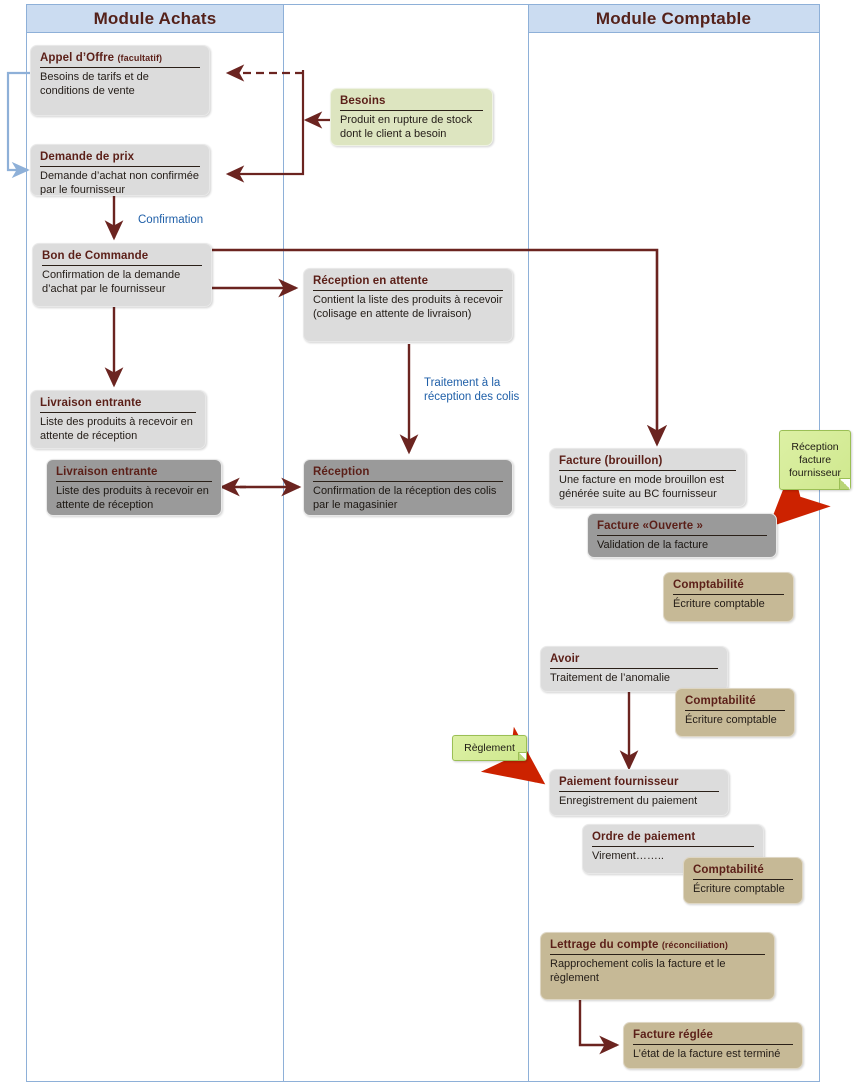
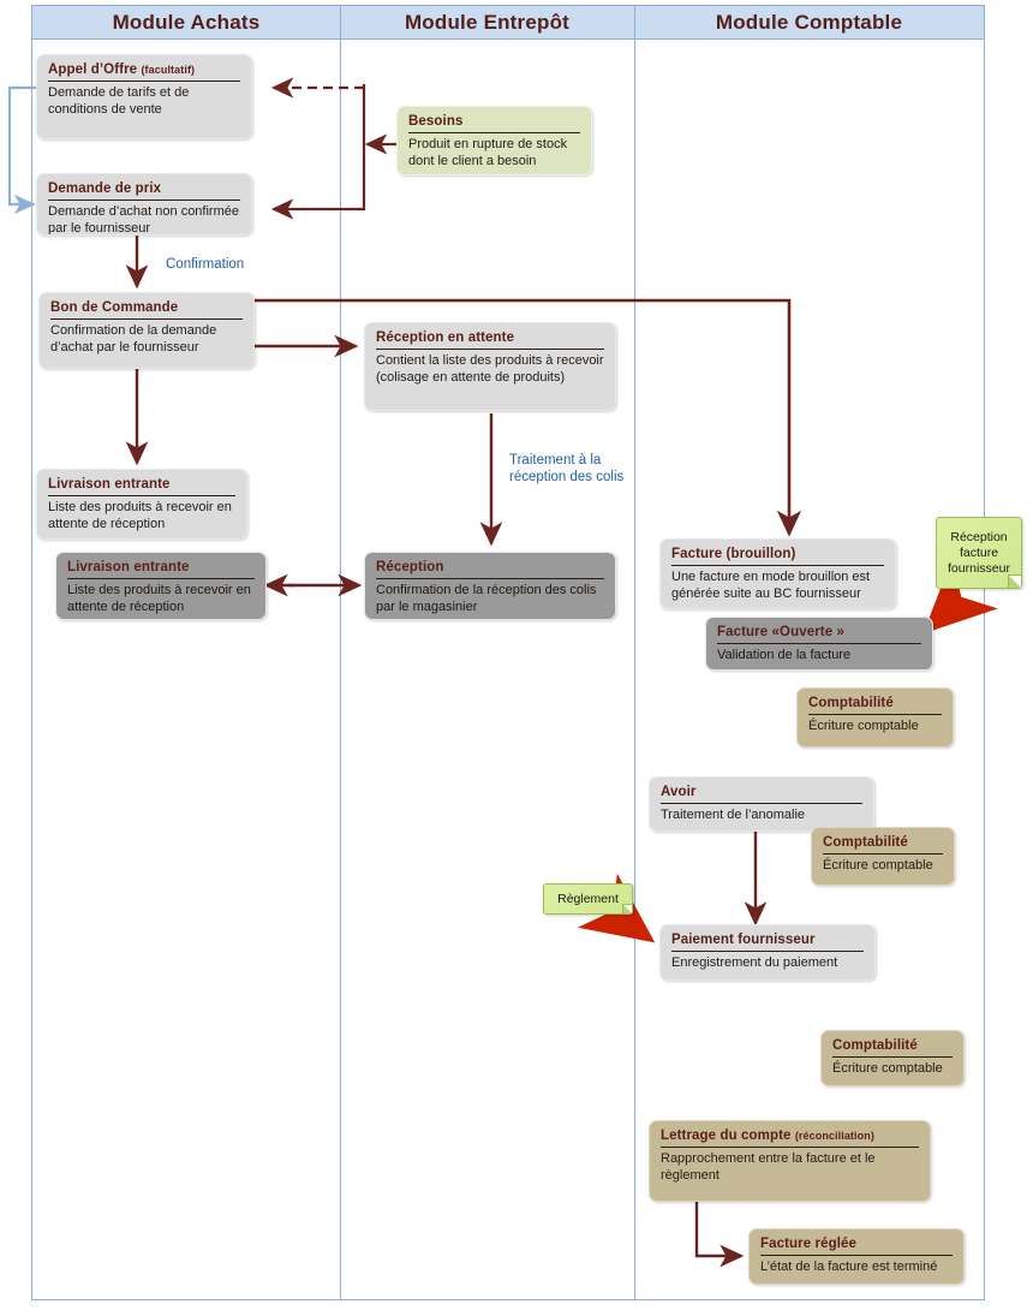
  Module Achats
+ Module Entrepôt
  Module Comptable
  Appel d’Offre (facultatif)
- Besoins de tarifs et de conditions de vente
+ Demande de tarifs et de conditions de vente
  Demande de prix
  Demande d’achat non confirmée par le fournisseur
  Confirmation
  Bon de Commande
  Confirmation de la demande d’achat par le fournisseur
  Livraison entrante
  Liste des produits à recevoir en attente de réception
  Livraison entrante
  Liste des produits à recevoir en attente de réception
  Besoins
  Produit en rupture de stock dont le client a besoin
  Réception en attente
- Contient la liste des produits à recevoir (colisage en attente de livraison)
+ Contient la liste des produits à recevoir (colisage en attente de produits)
  Traitement à la réception des colis
  Réception
  Confirmation de la réception des colis par le magasinier
  Facture (brouillon)
  Une facture en mode brouillon est générée suite au BC fournisseur
  Facture «Ouverte »
  Validation de la facture
  Comptabilité
  Écriture comptable
  Avoir
  Traitement de l’anomalie
  Comptabilité
  Écriture comptable
  Paiement fournisseur
  Enregistrement du paiement
- Ordre de paiement
- Virement……..
  Comptabilité
  Écriture comptable
  Lettrage du compte (réconciliation)
- Rapprochement colis la facture et le règlement
+ Rapprochement entre la facture et le règlement
  Facture réglée
  L’état de la facture est terminé
  Réception facture fournisseur
  Règlement
